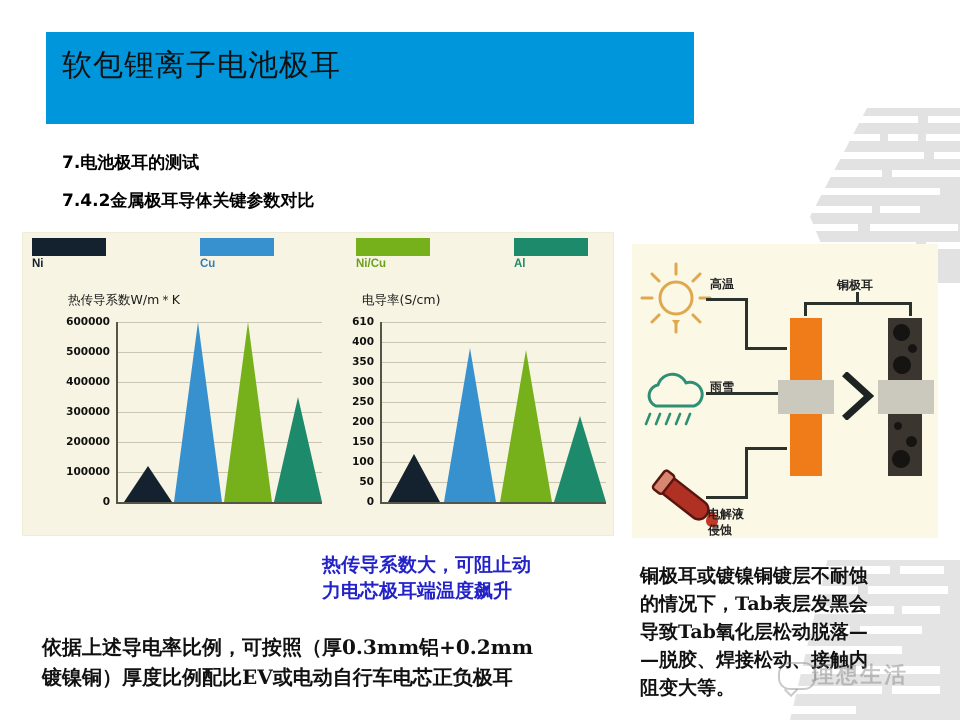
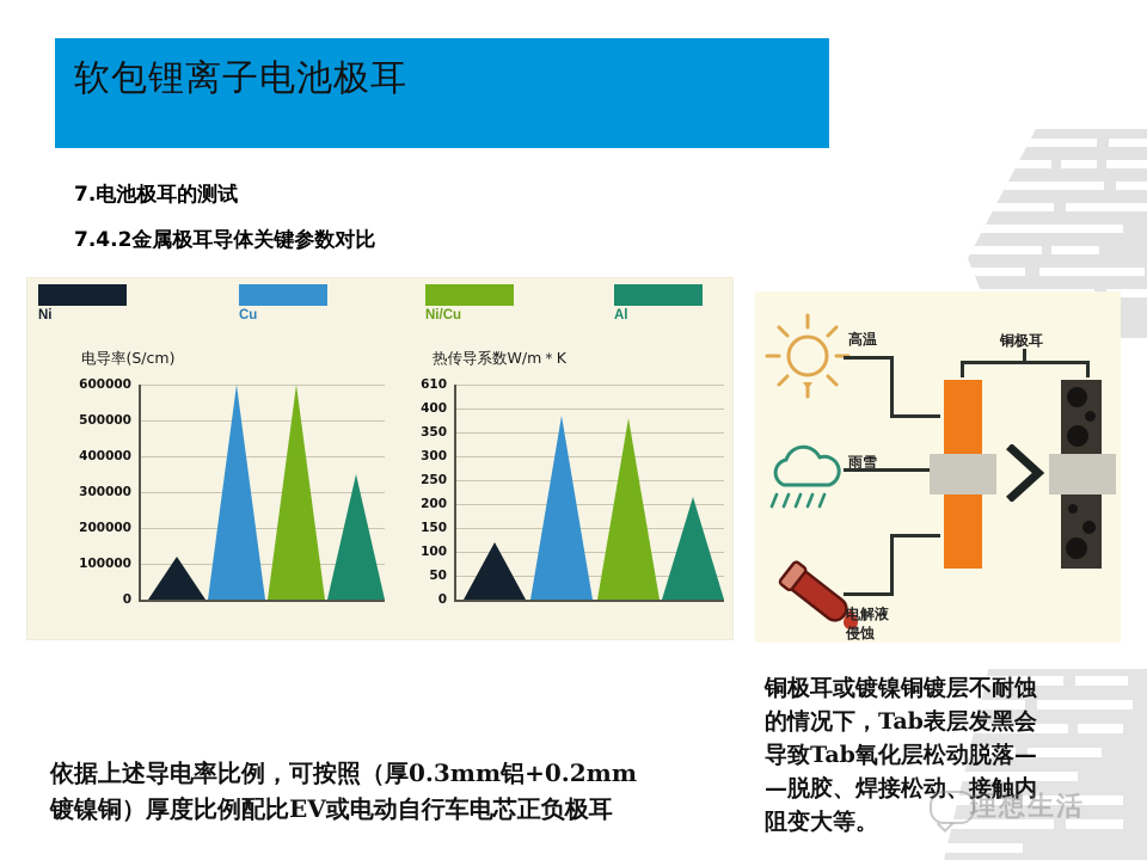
  软包锂离子电池极耳
  7.电池极耳的测试
  7.4.2金属极耳导体关键参数对比
  Ni
  Cu
  Ni/Cu
  Al
- 热传导系数W/m＊K
+ 电导率(S/cm)
  600000
  500000
  400000
  300000
  200000
  100000
  0
- 电导率(S/cm)
+ 热传导系数W/m＊K
  610
  400
  350
  300
  250
  200
  150
  100
  50
  0
- 热传导系数大，可阻止动
- 力电芯极耳端温度飙升
  依据上述导电率比例，可按照（厚0.3mm铝+0.2mm
  镀镍铜）厚度比例配比EV或电动自行车电芯正负极耳
  高温
  雨雪
  电解液
  侵蚀
  铜极耳
  铜极耳或镀镍铜镀层不耐蚀
  的情况下，Tab表层发黑会
  导致Tab氧化层松动脱落—
  —脱胶、焊接松动、接触内
  阻变大等。
  理想生活
